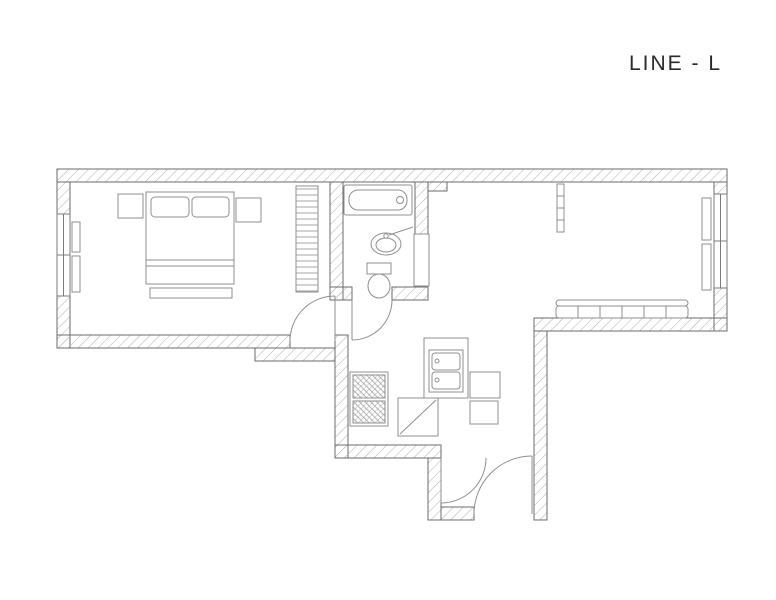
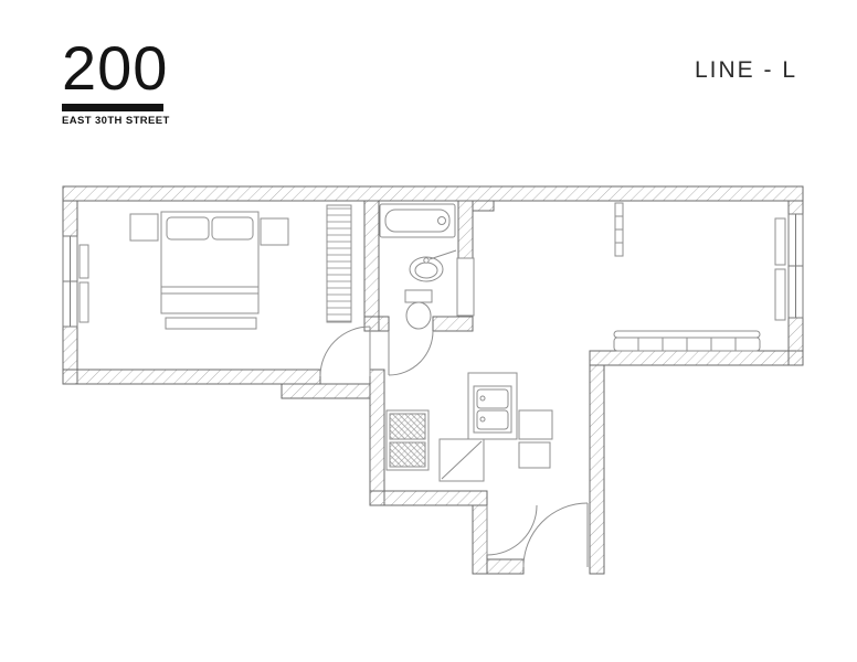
+ 200
+ EAST 30TH STREET
  LINE - L
